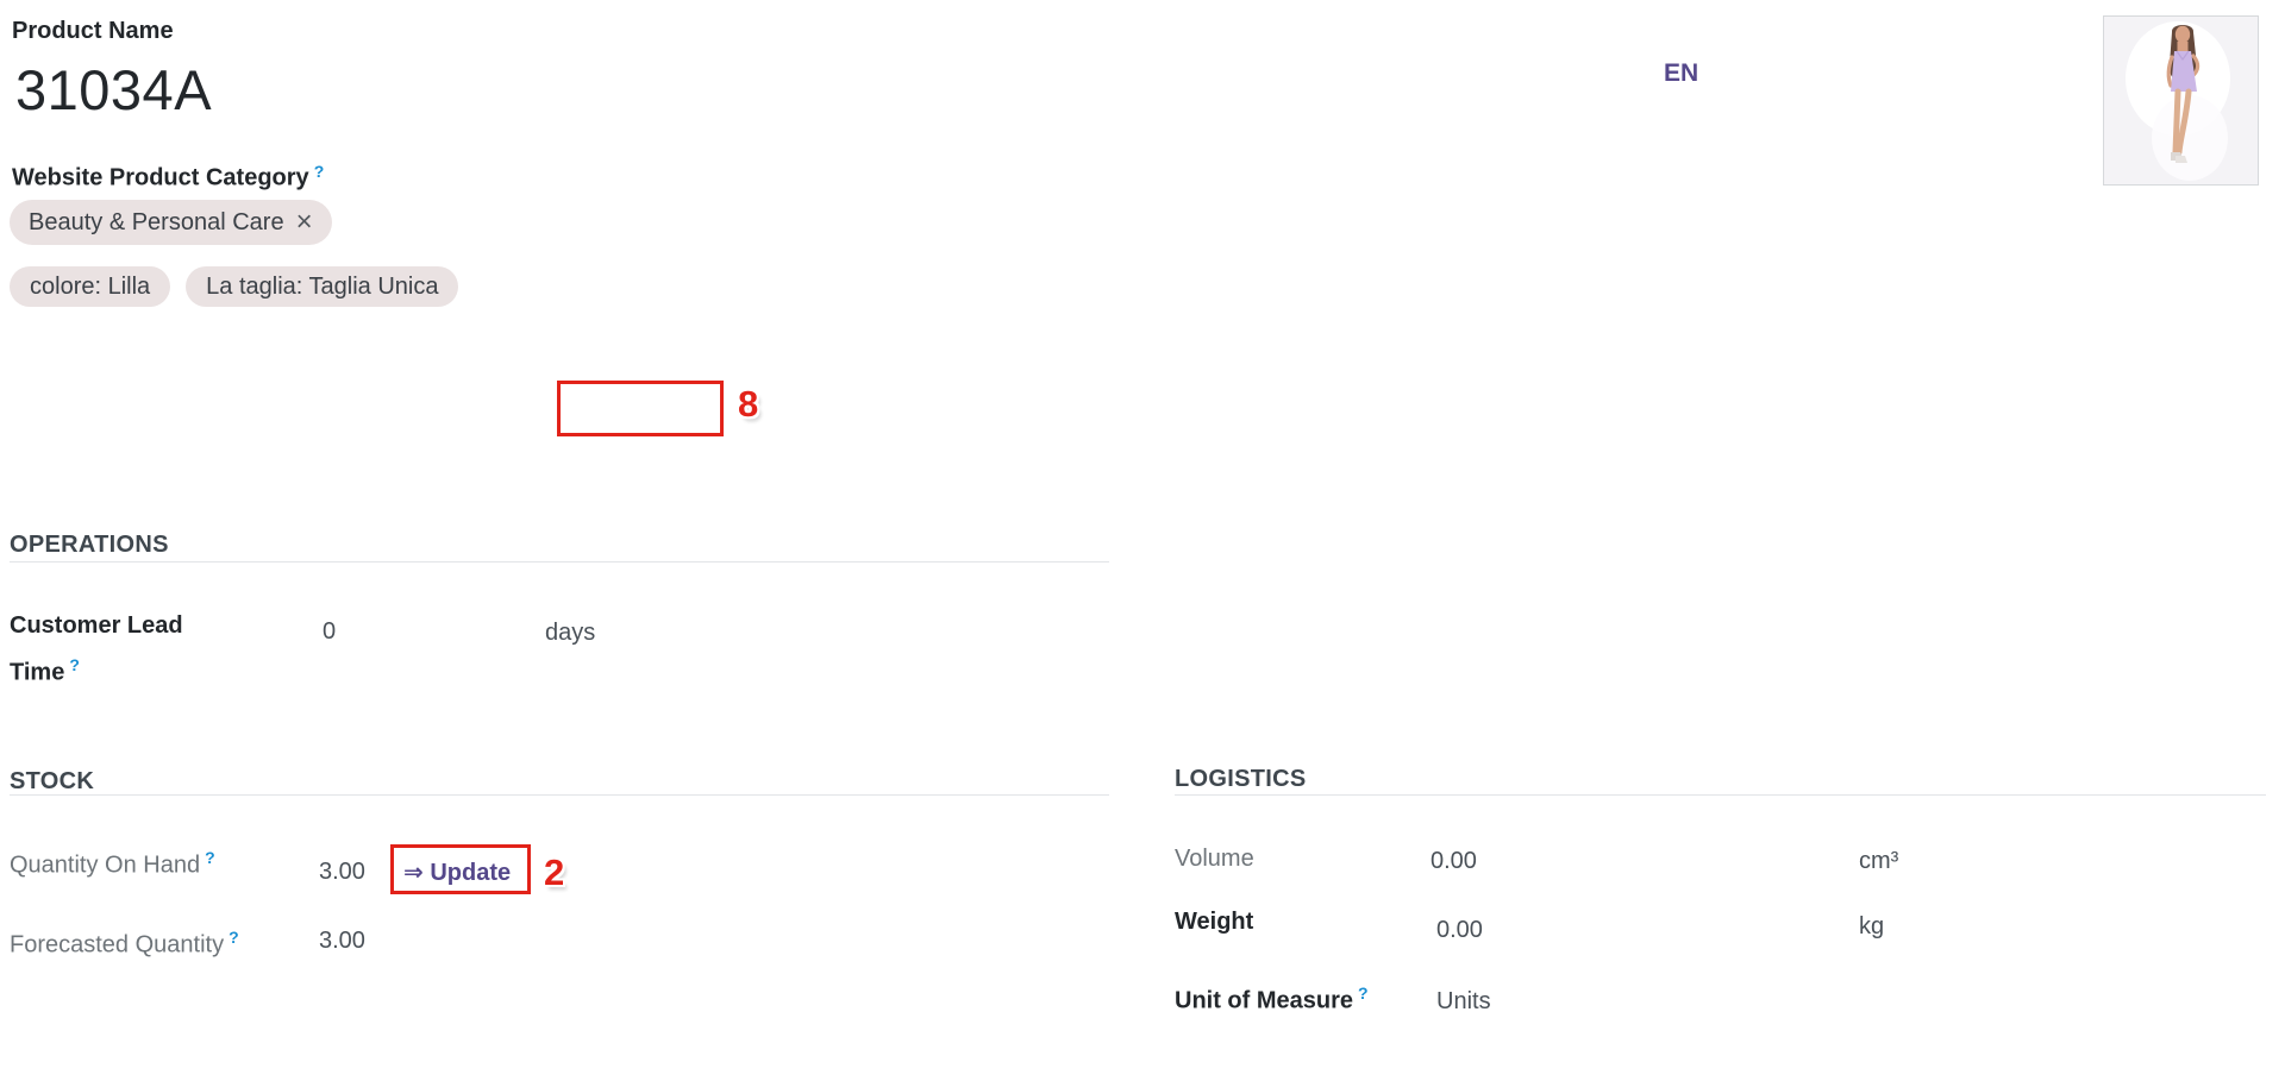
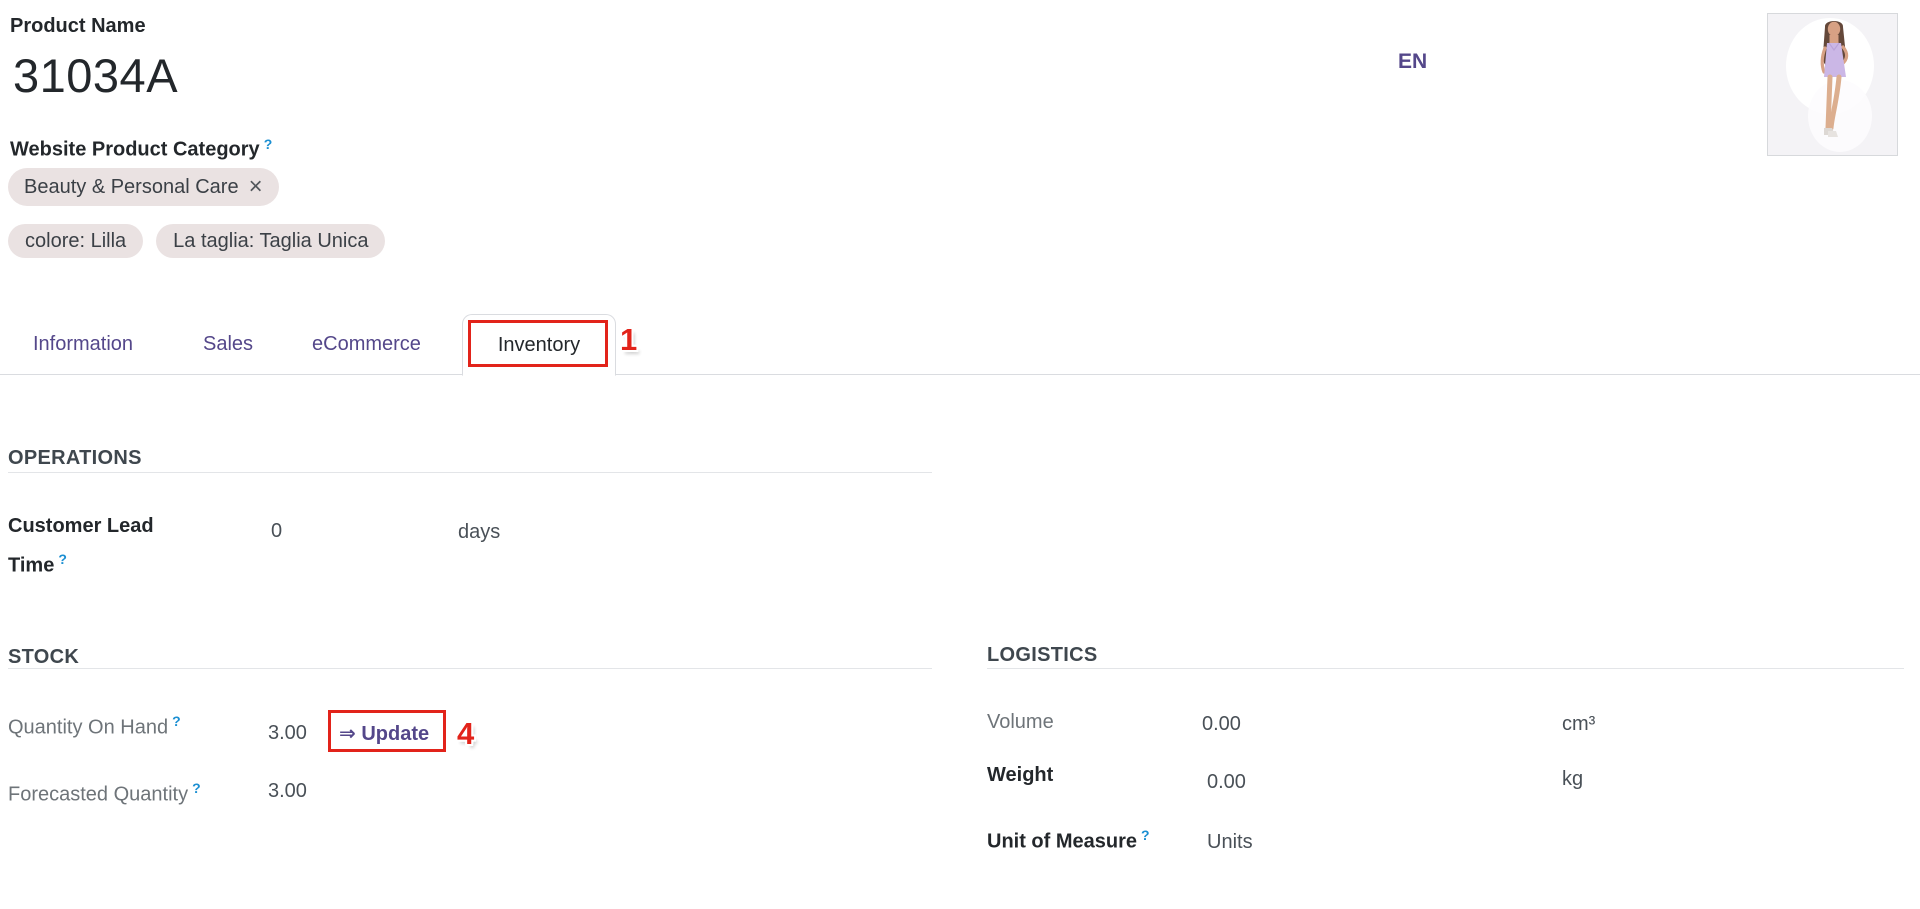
  Product Name
  31034A
  Website Product Category ?
  Beauty & Personal Care
  ×
  colore: Lilla
  La taglia: Taglia Unica
  EN
+ Information
+ Sales
+ eCommerce
+ Inventory
- 8
+ 1
  OPERATIONS
  Customer Lead Time ?
  0
  days
  STOCK
  Quantity On Hand ?
  3.00
  ⇒ Update
- 2
+ 4
  Forecasted Quantity ?
  3.00
  LOGISTICS
  Volume
  0.00
  cm³
  Weight
  0.00
  kg
  Unit of Measure ?
  Units
